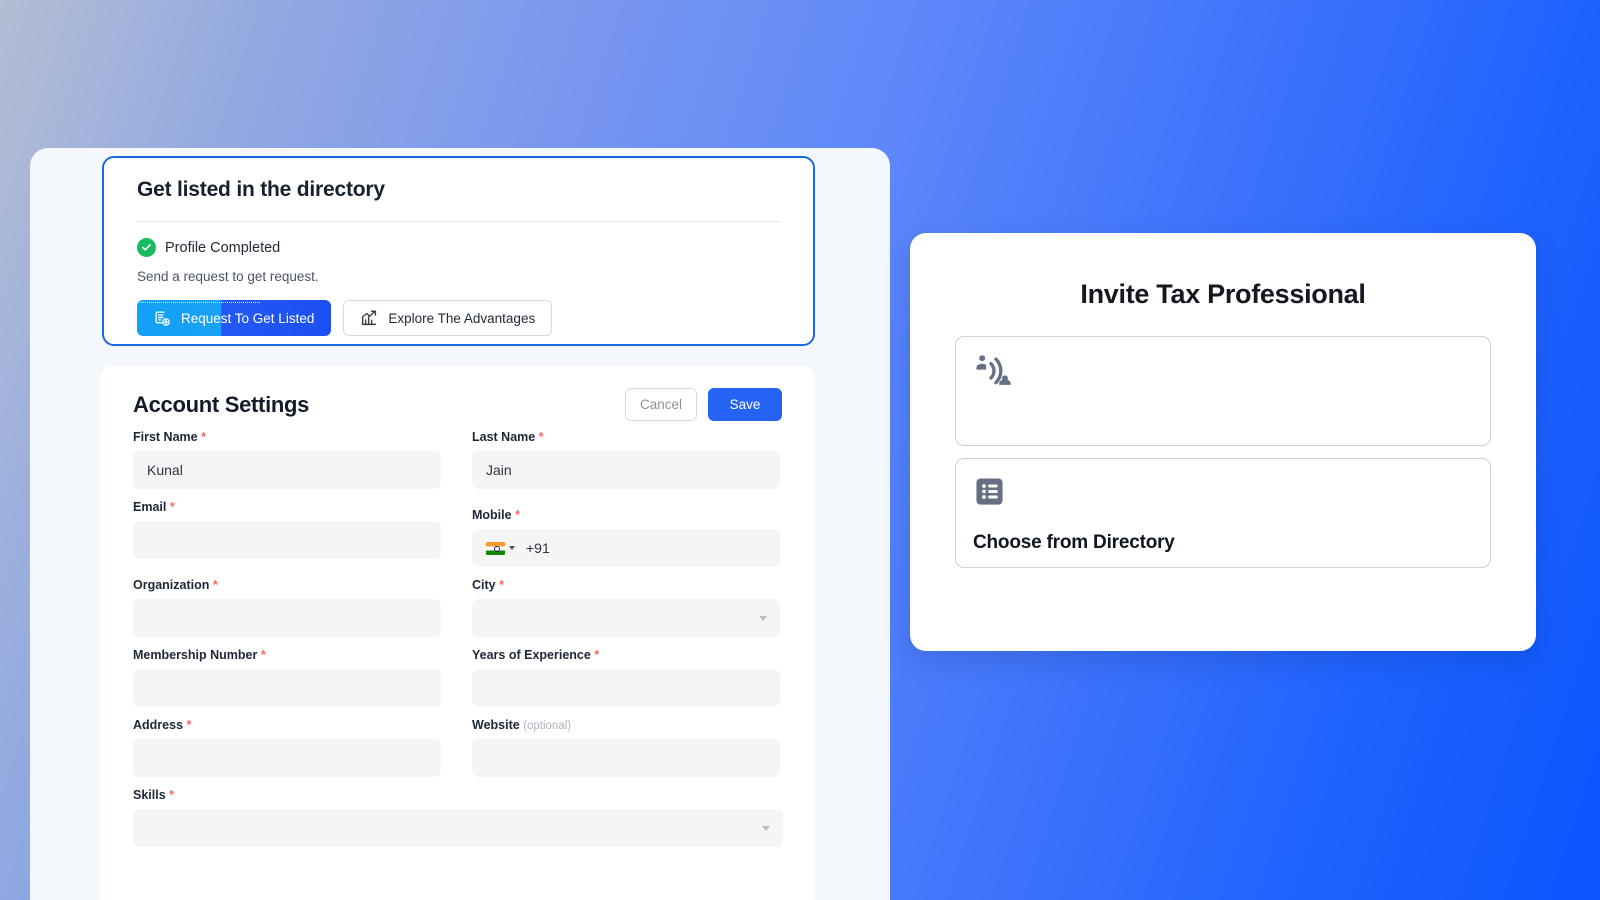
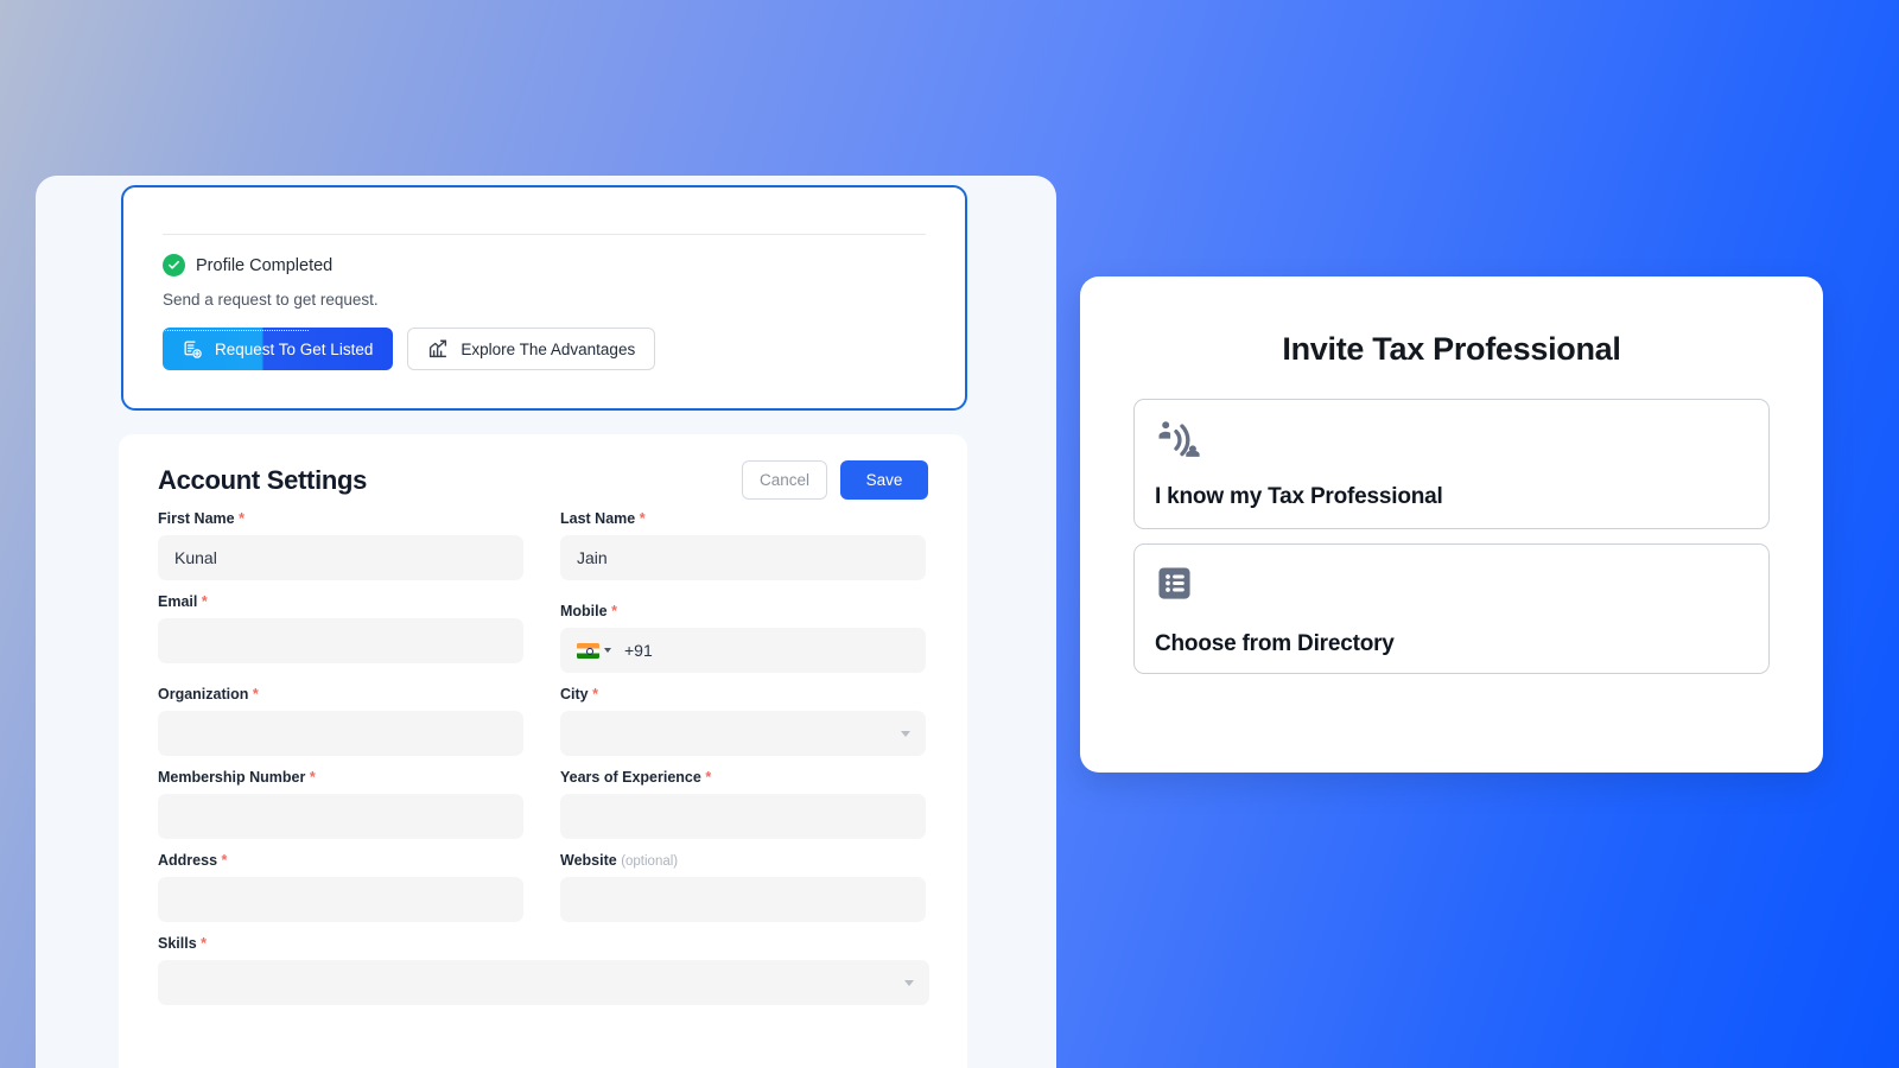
- Get listed in the directory
  Profile Completed
  Send a request to get request.
  Request To Get Listed
  Explore The Advantages
  Account Settings
  Cancel
  Save
  First Name *
  Kunal
  Last Name *
  Jain
  Email *
  Mobile *
  +91
  Organization *
  City *
  Membership Number *
  Years of Experience *
  Address *
  Website (optional)
  Skills *
  Invite Tax Professional
+ I know my Tax Professional
  Choose from Directory
